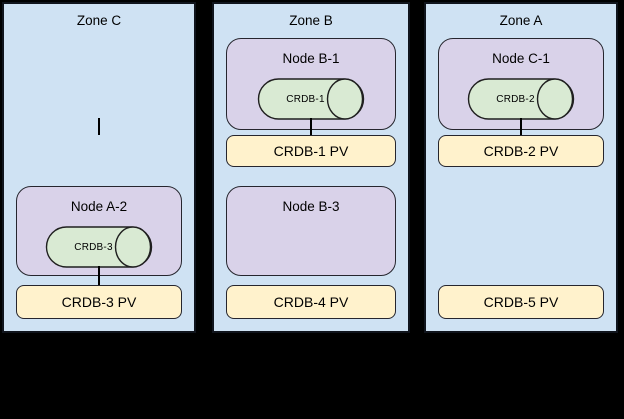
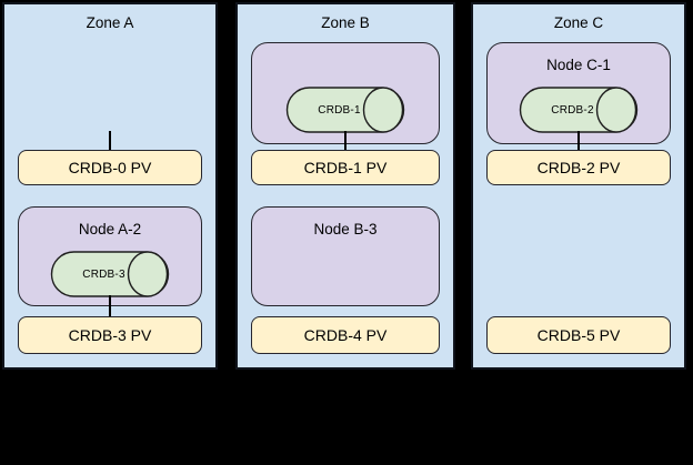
- Zone C
+ Zone A
+ CRDB-0 PV
  Node A-2
  CRDB-3
  CRDB-3 PV
  Zone B
- Node B-1
  CRDB-1
  CRDB-1 PV
  Node B-3
  CRDB-4 PV
- Zone A
+ Zone C
  Node C-1
  CRDB-2
  CRDB-2 PV
  CRDB-5 PV
